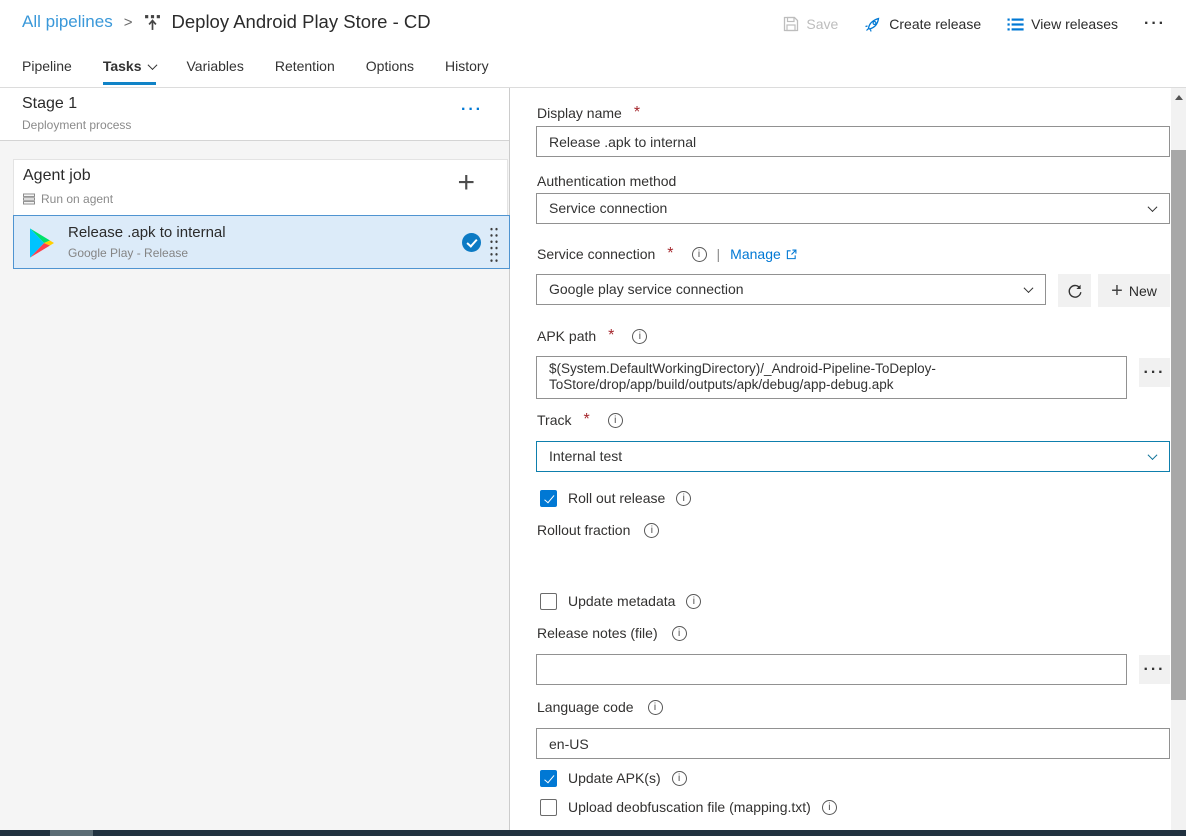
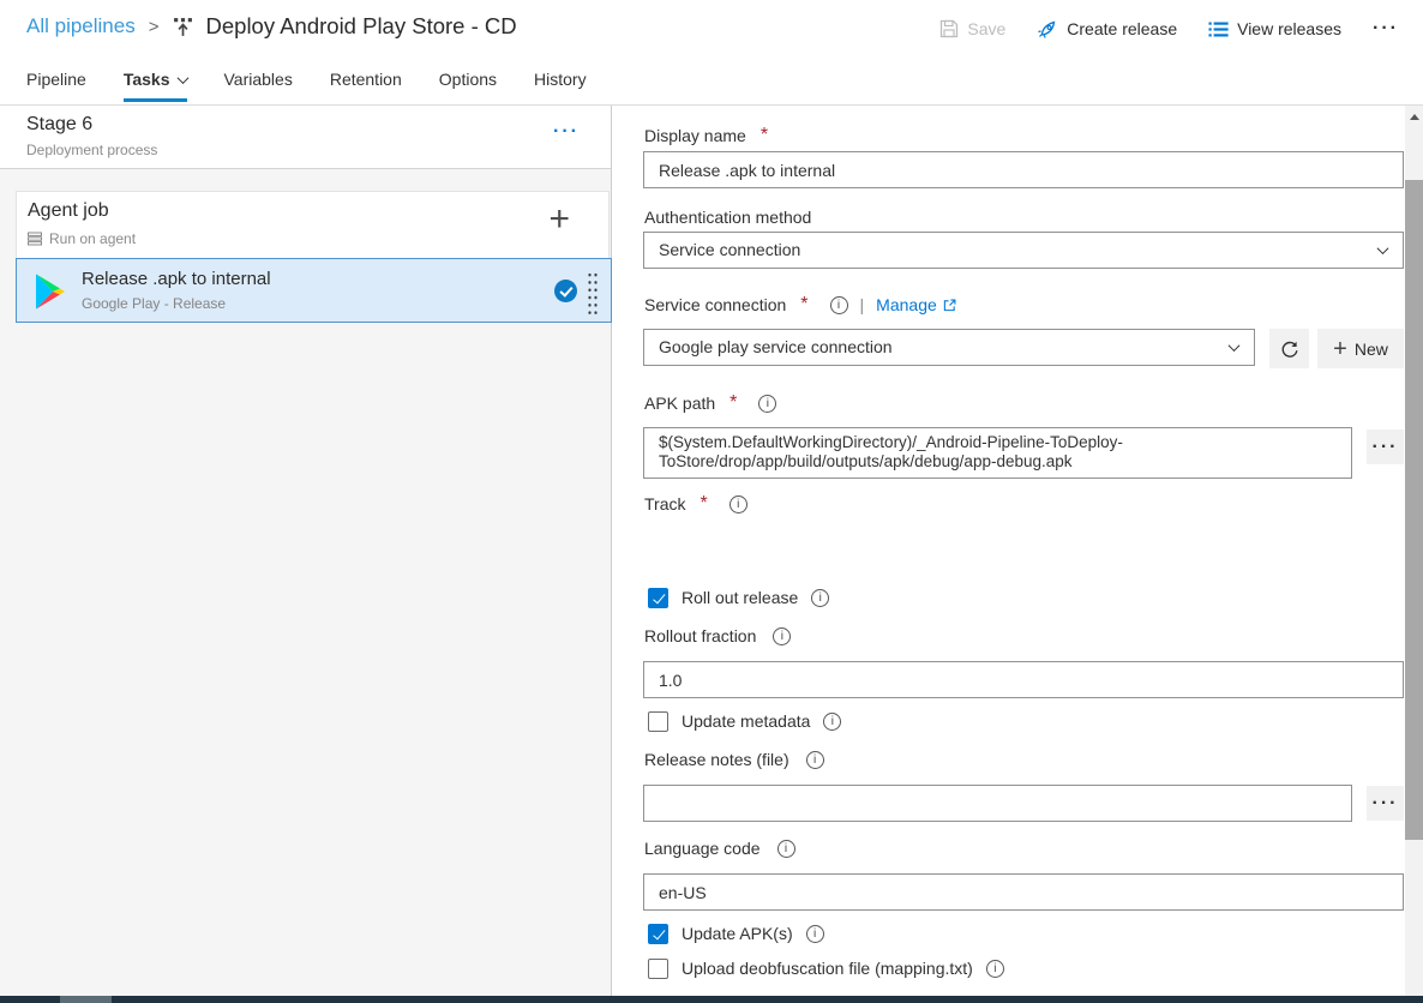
  All pipelines
  >
  Deploy Android Play Store - CD
  Save
  Create release
  View releases
  ···
  Pipeline
  Tasks
  Variables
  Retention
  Options
  History
- Stage 1
+ Stage 6
  Deployment process
  ···
  Agent job
  Run on agent
  +
  Release .apk to internal
  Google Play - Release
  Display name
  *
  Release .apk to internal
  Authentication method
  Service connection
  Service connection
  *
  i
  |
  Manage
  Google play service connection
  +
  New
  APK path
  *
  i
  ···
  Track
  *
  i
- Internal test
  Roll out release
  i
  Rollout fraction
  i
+ 1.0
  Update metadata
  i
  Release notes (file)
  i
  ···
  Language code
  i
  en-US
  Update APK(s)
  i
  Upload deobfuscation file (mapping.txt)
  i
